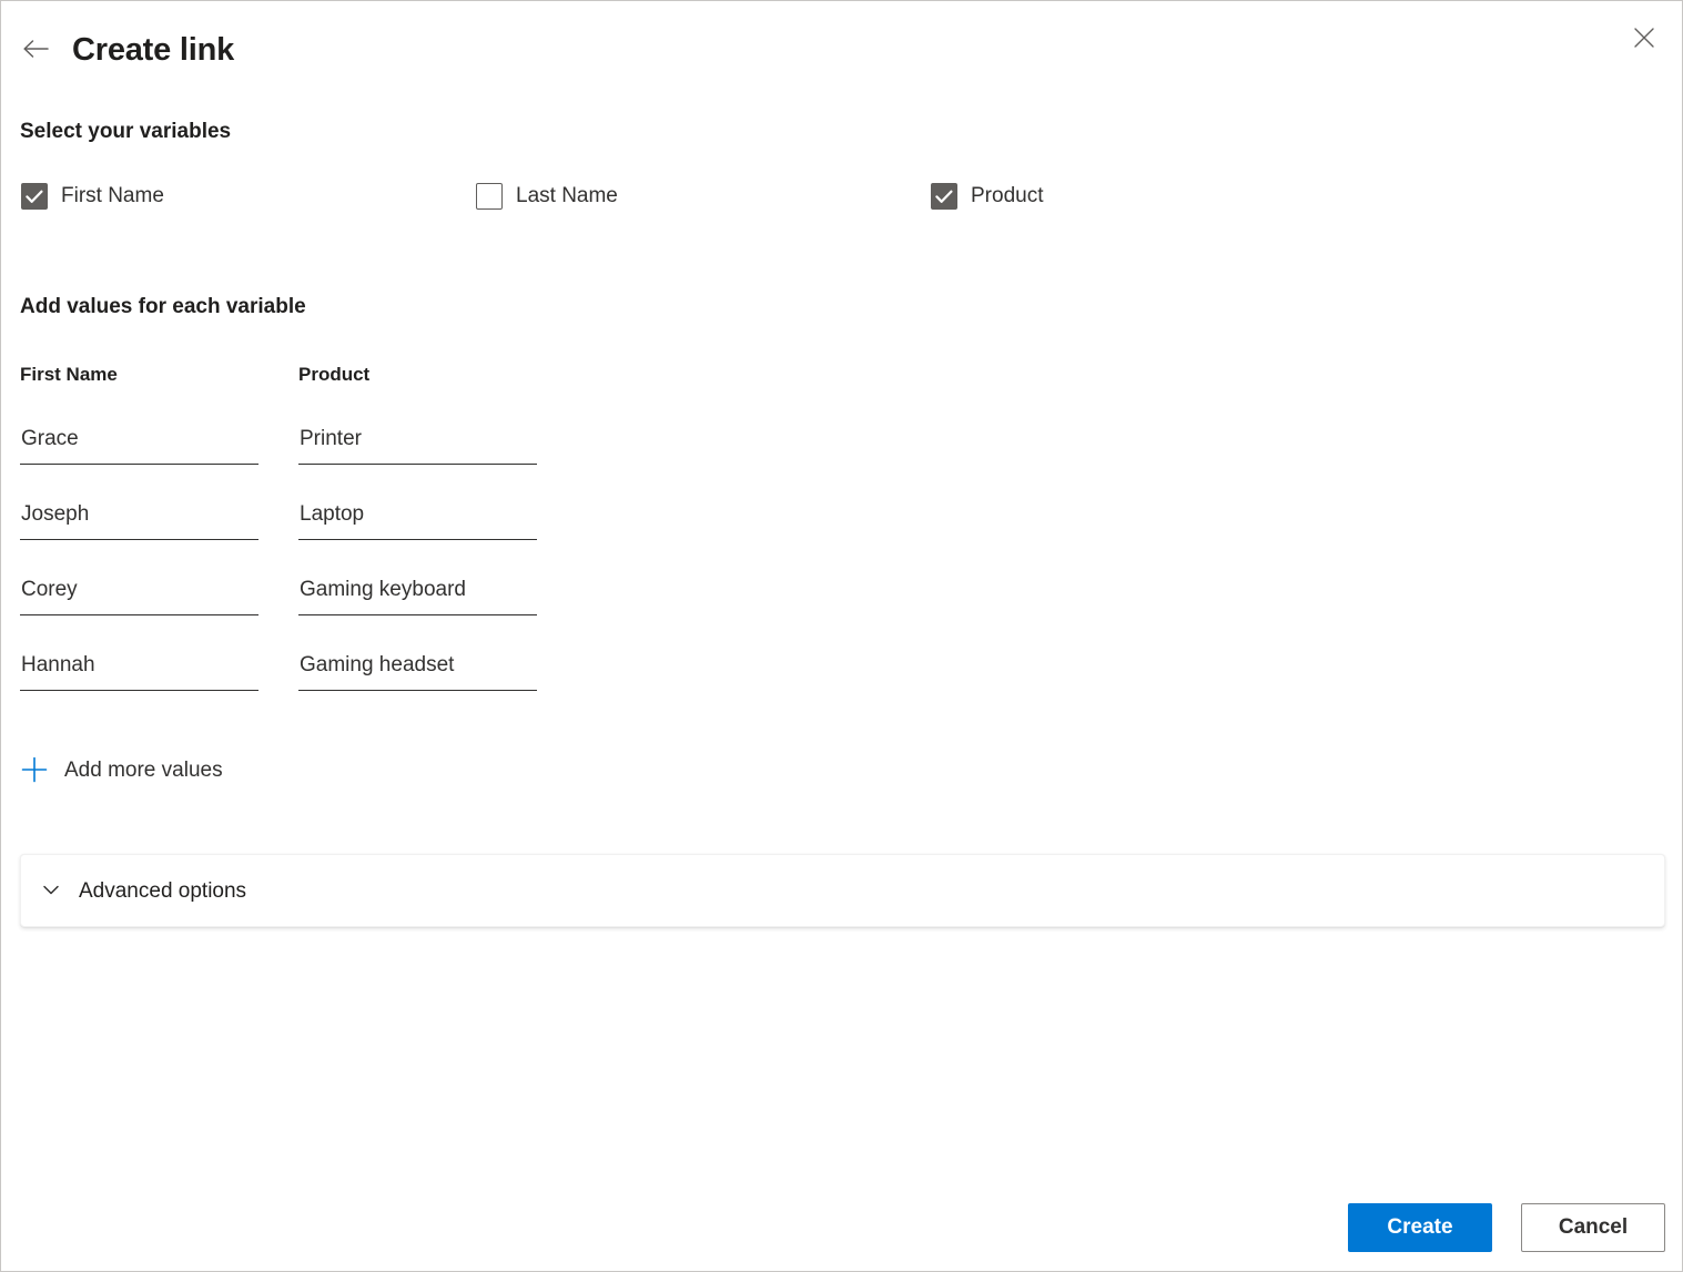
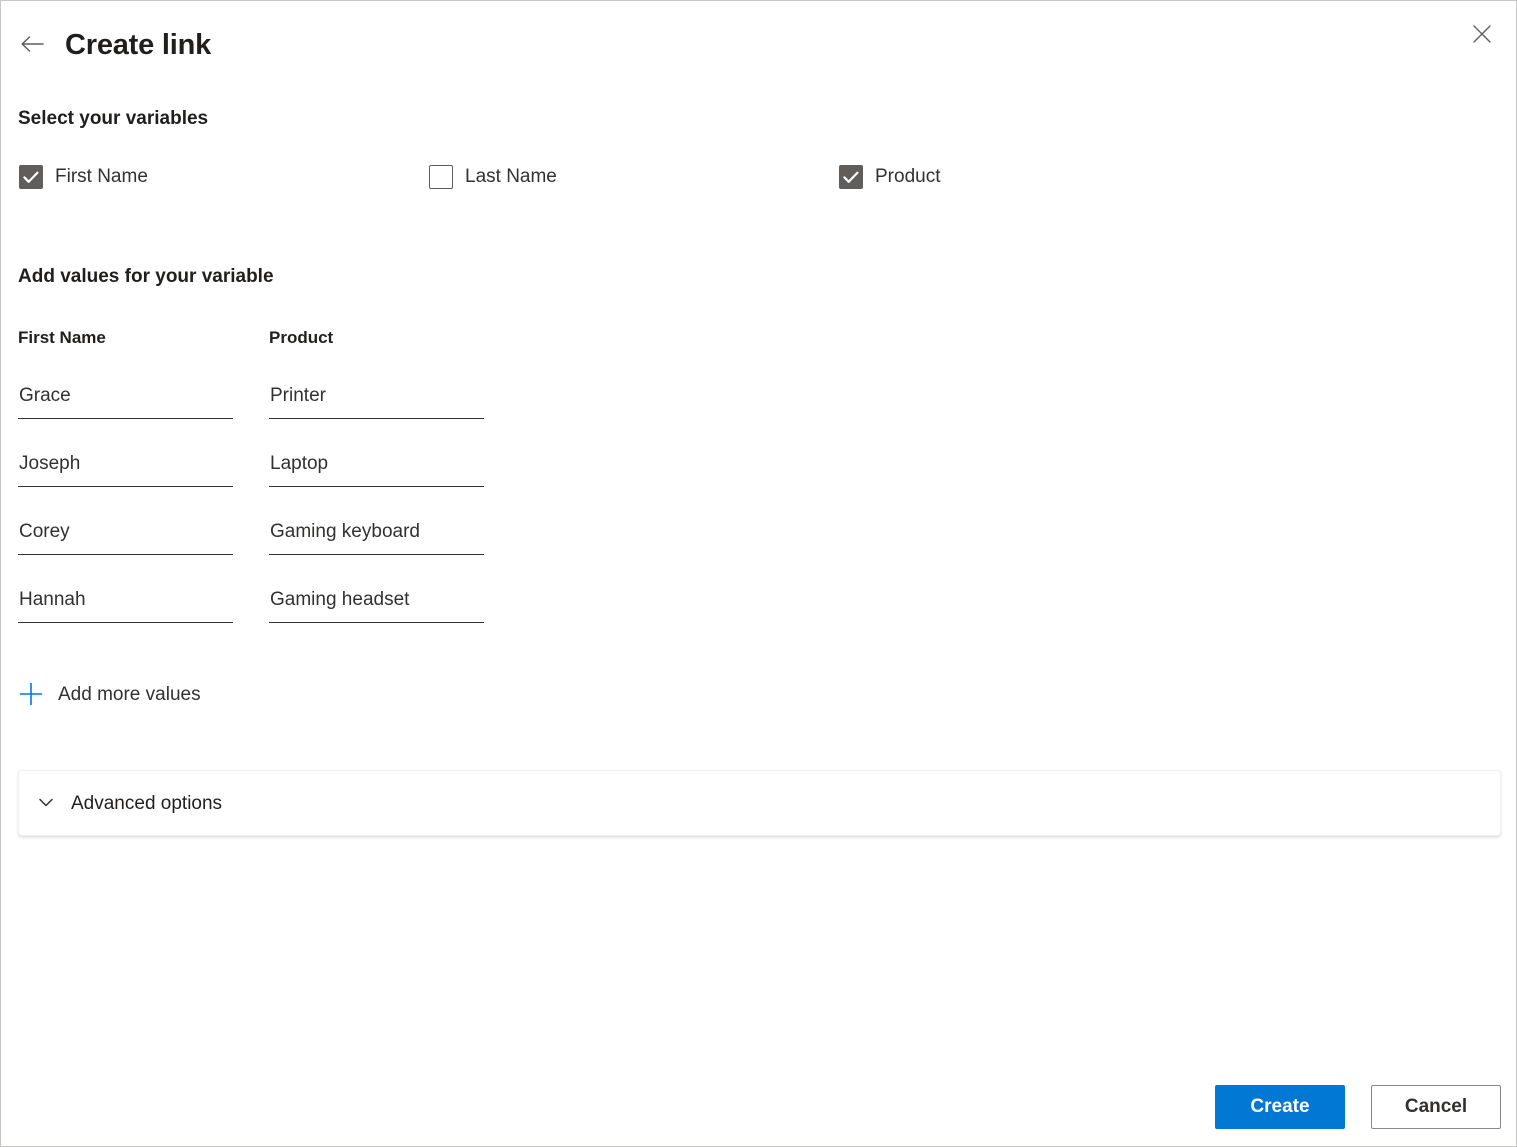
  Create link
  Select your variables
  First Name
  Last Name
  Product
- Add values for each variable
+ Add values for your variable
  First Name
  Grace
  Joseph
  Corey
  Hannah
  Product
  Printer
  Laptop
  Gaming keyboard
  Gaming headset
  Add more values
  Advanced options
  Create
  Cancel
